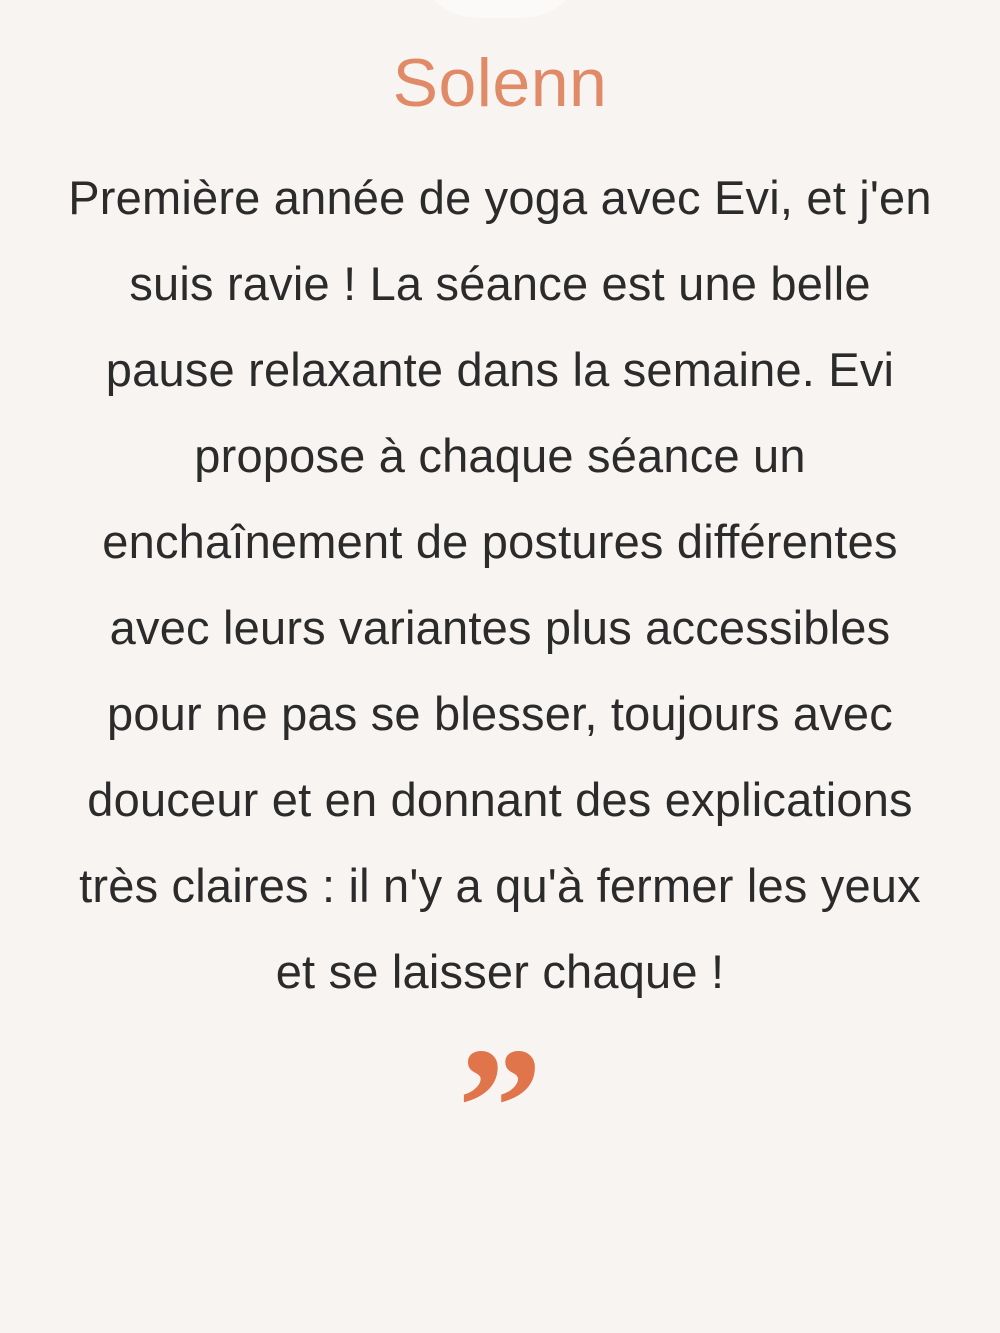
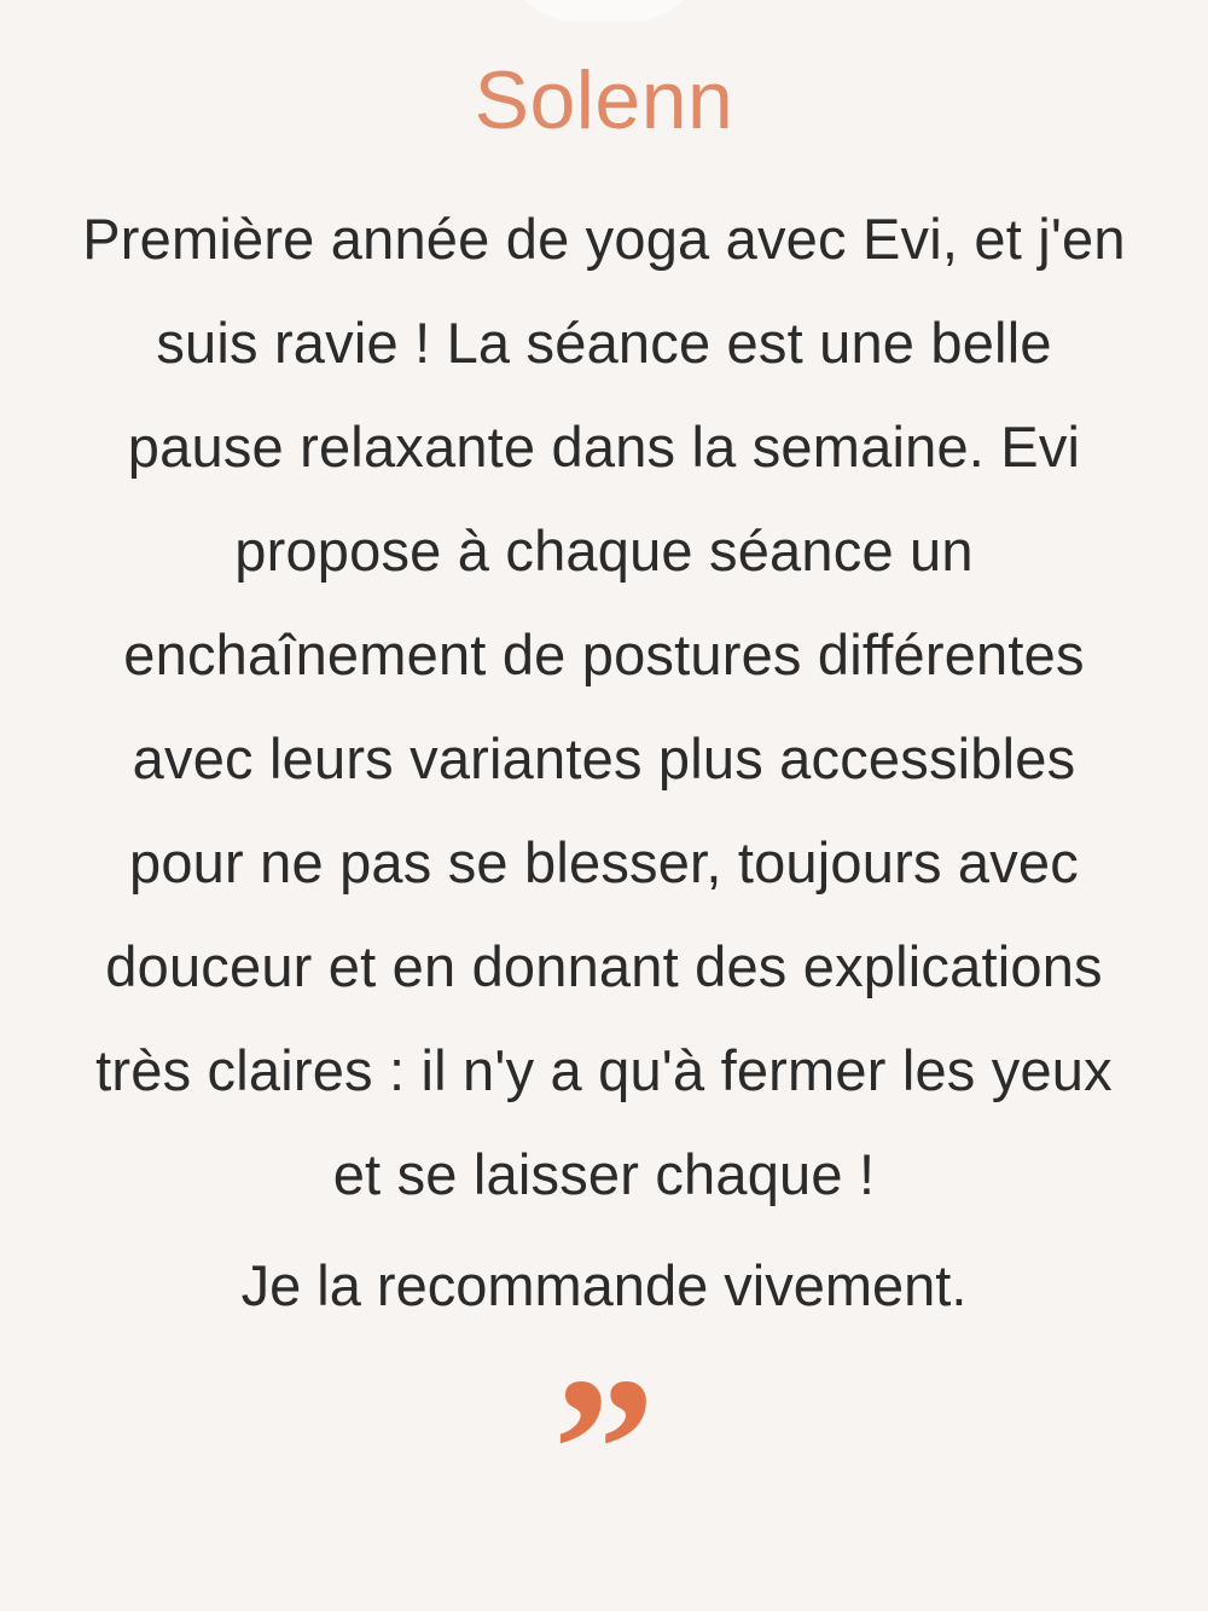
  Solenn
  Première année de yoga avec Evi, et j'en suis ravie ! La séance est une belle pause relaxante dans la semaine. Evi propose à chaque séance un enchaînement de postures différentes avec leurs variantes plus accessibles pour ne pas se blesser, toujours avec douceur et en donnant des explications très claires : il n'y a qu'à fermer les yeux et se laisser chaque !
+ Je la recommande vivement.
  ”
